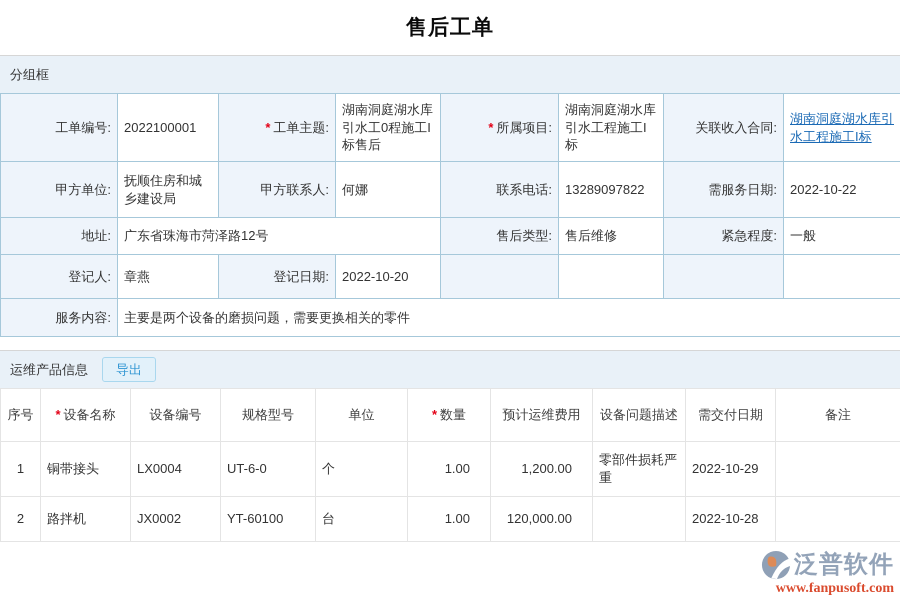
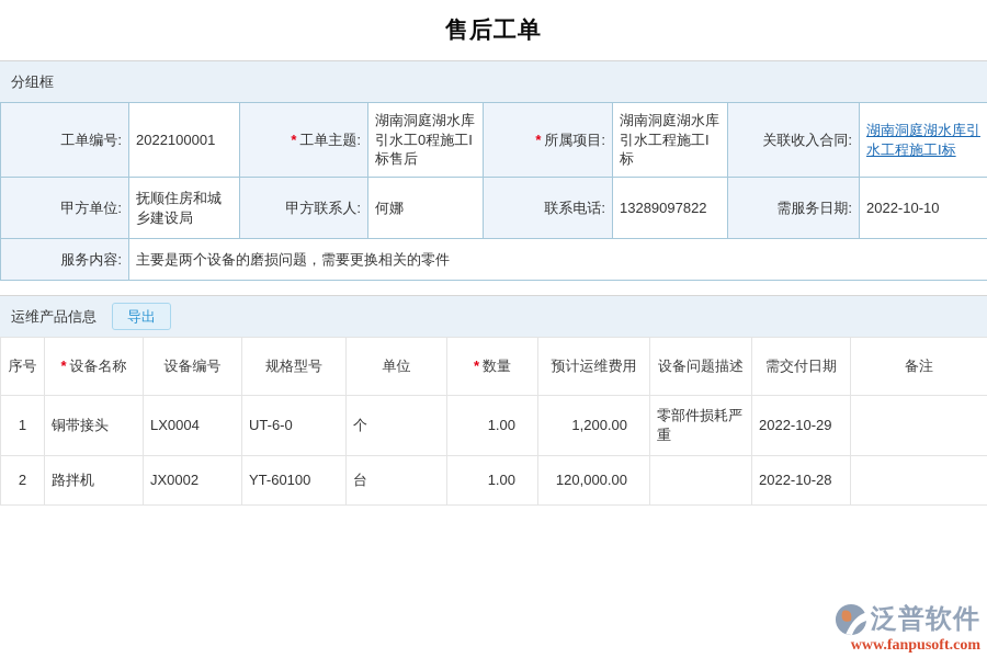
  售后工单
  分组框
  工单编号:	2022100001	* 工单主题:	湖南洞庭湖水库引水工0程施工I标售后	* 所属项目:	湖南洞庭湖水库引水工程施工I标	关联收入合同:	湖南洞庭湖水库引水工程施工I标
- 甲方单位:	抚顺住房和城乡建设局	甲方联系人:	何娜	联系电话:	13289097822	需服务日期:	2022-10-22
+ 甲方单位:	抚顺住房和城乡建设局	甲方联系人:	何娜	联系电话:	13289097822	需服务日期:	2022-10-10
- 地址:	广东省珠海市菏泽路12号	售后类型:	售后维修	紧急程度:	一般
- 登记人:	章燕	登记日期:	2022-10-20
  服务内容:	主要是两个设备的磨损问题，需要更换相关的零件
  运维产品信息
  导出
  序号	* 设备名称	设备编号	规格型号	单位	* 数量	预计运维费用	设备问题描述	需交付日期	备注
  1	铜带接头	LX0004	UT-6-0	个	1.00	1,200.00	零部件损耗严重	2022-10-29
  2	路拌机	JX0002	YT-60100	台	1.00	120,000.00		2022-10-28
  泛普软件
  www.fanpusoft.com
